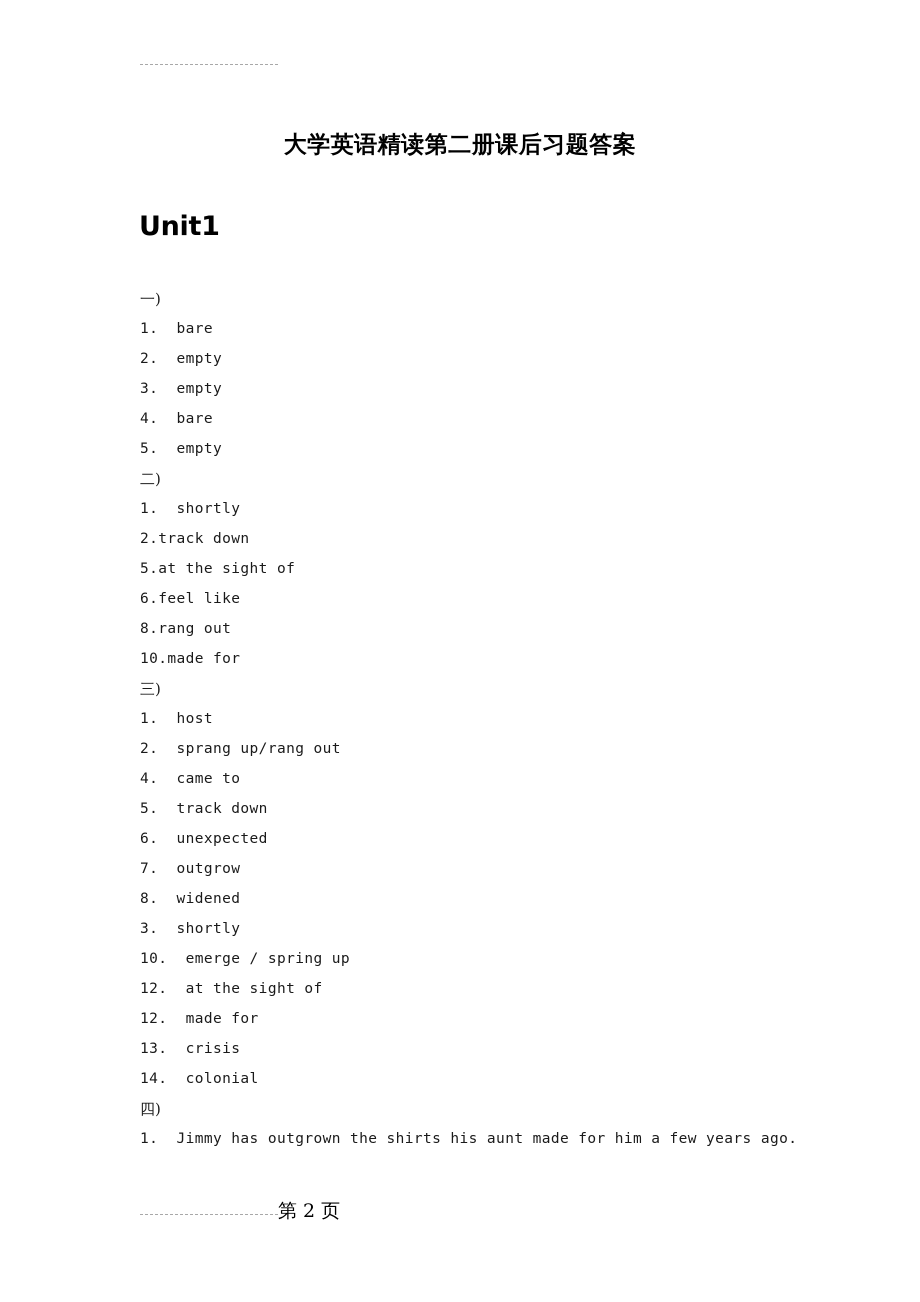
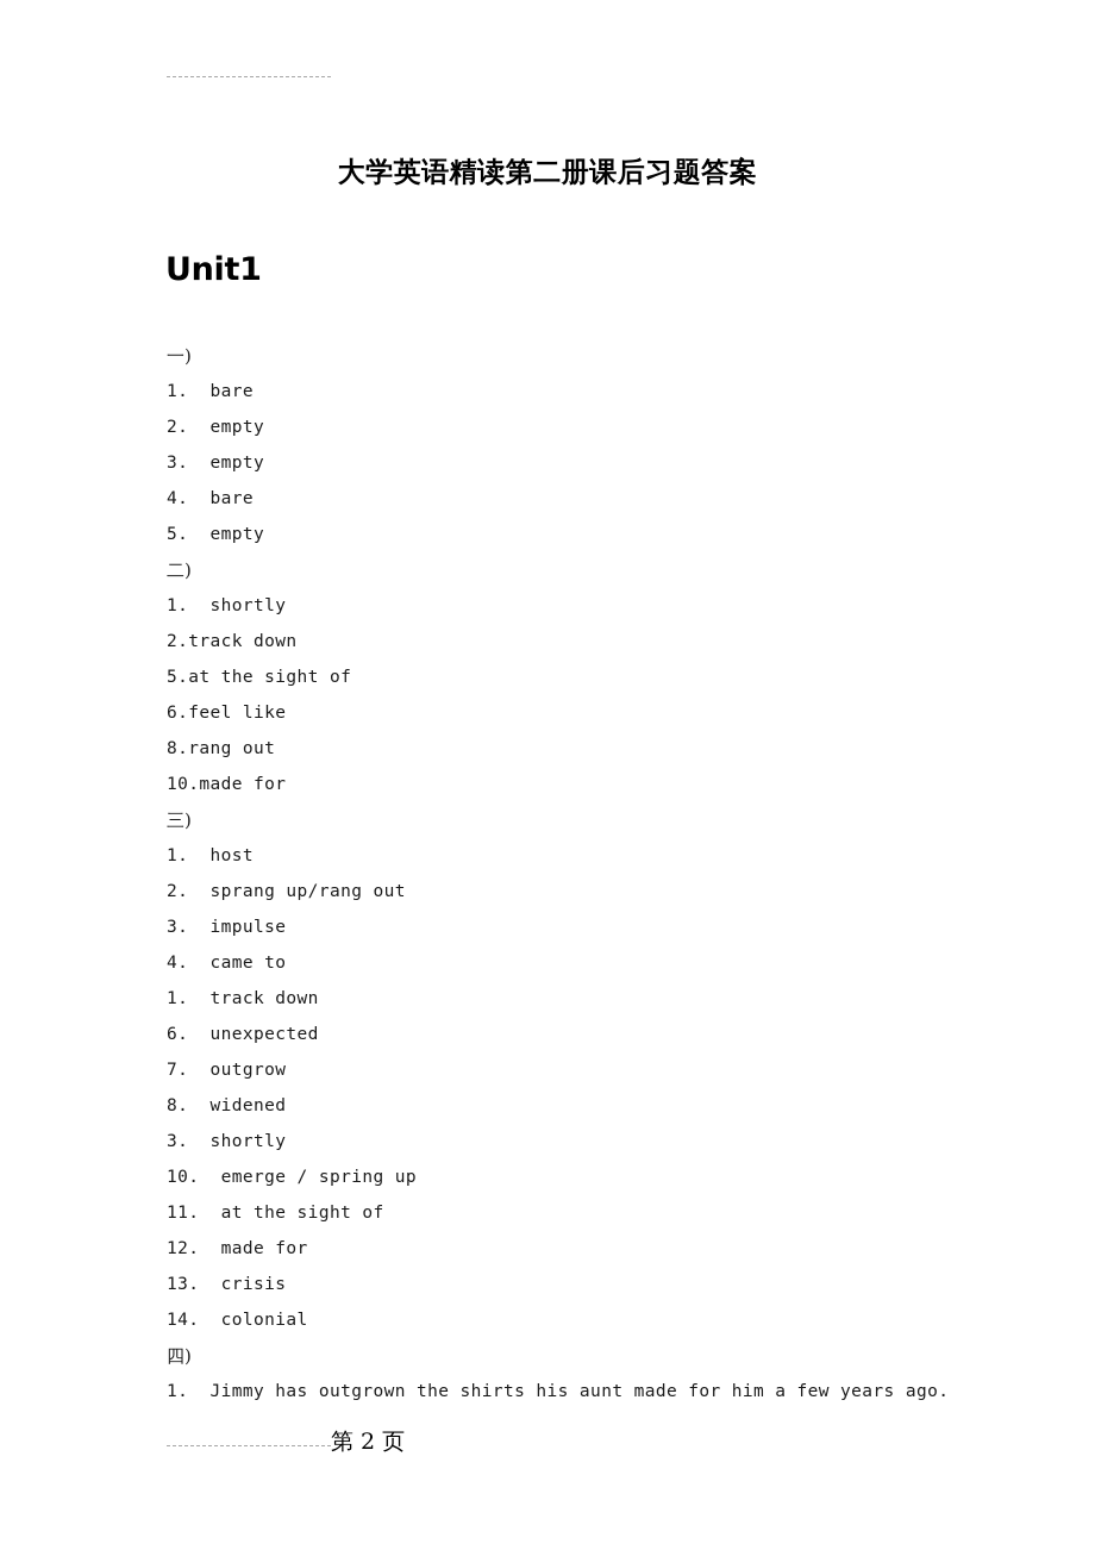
  大学英语精读第二册课后习题答案
  Unit1
  一)
  1. bare
  2. empty
  3. empty
  4. bare
  5. empty
  二)
  1. shortly
  2.track down
  5.at the sight of
  6.feel like
  8.rang out
  10.made for
  三)
  1. host
  2. sprang up/rang out
+ 3. impulse
  4. came to
- 5. track down
+ 1. track down
  6. unexpected
  7. outgrow
  8. widened
  3. shortly
  10. emerge / spring up
- 12. at the sight of
+ 11. at the sight of
  12. made for
  13. crisis
  14. colonial
  四)
  1. Jimmy has outgrown the shirts his aunt made for him a few years ago.
  第 2 页
